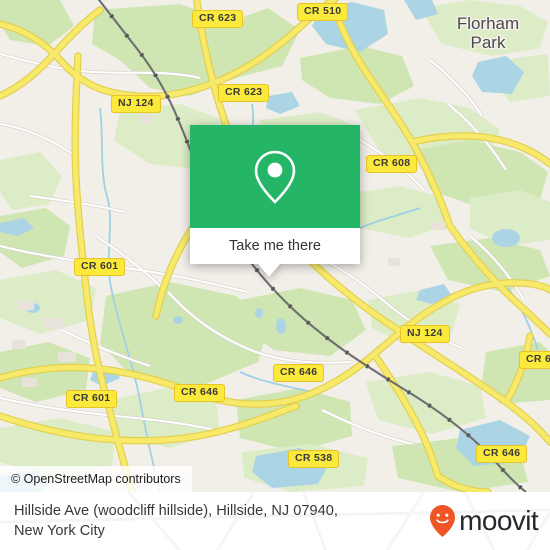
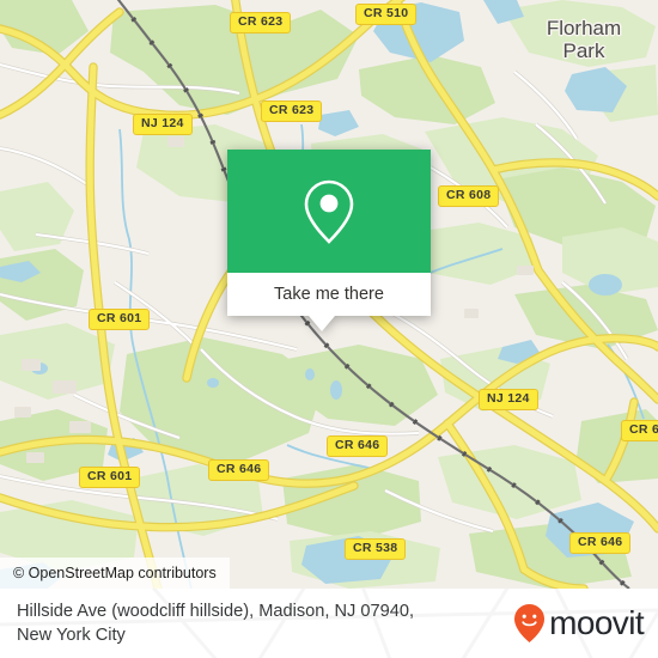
  Florham
  Park
  CR 623
  CR 510
  CR 623
  NJ 124
  CR 608
  CR 601
  NJ 124
  CR 646
  CR 6
  CR 646
  CR 601
  CR 538
  CR 646
  Take me there
  © OpenStreetMap contributors
- Hillside Ave (woodcliff hillside), Hillside, NJ 07940,
+ Hillside Ave (woodcliff hillside), Madison, NJ 07940,
  New York City
  moovit
